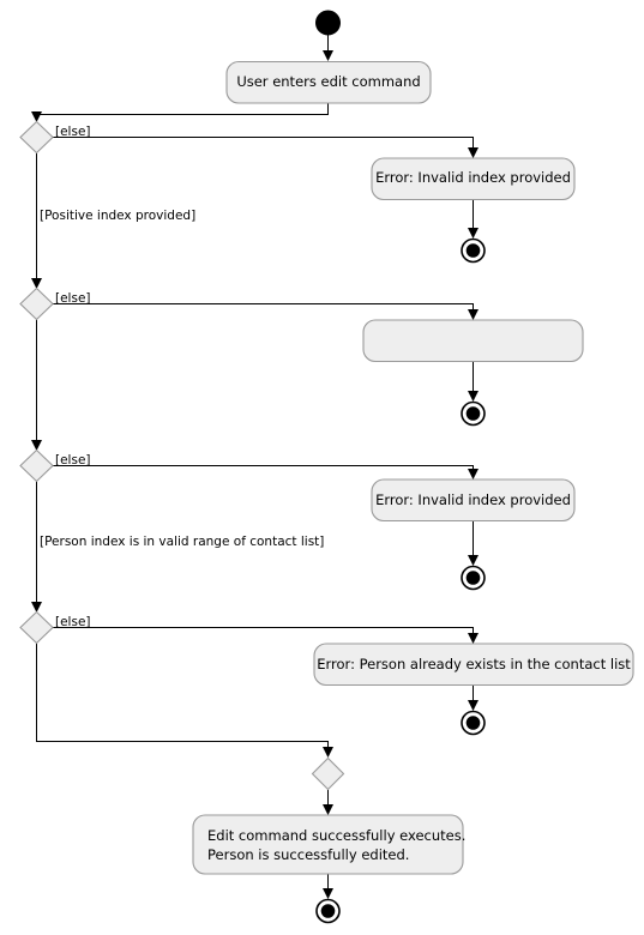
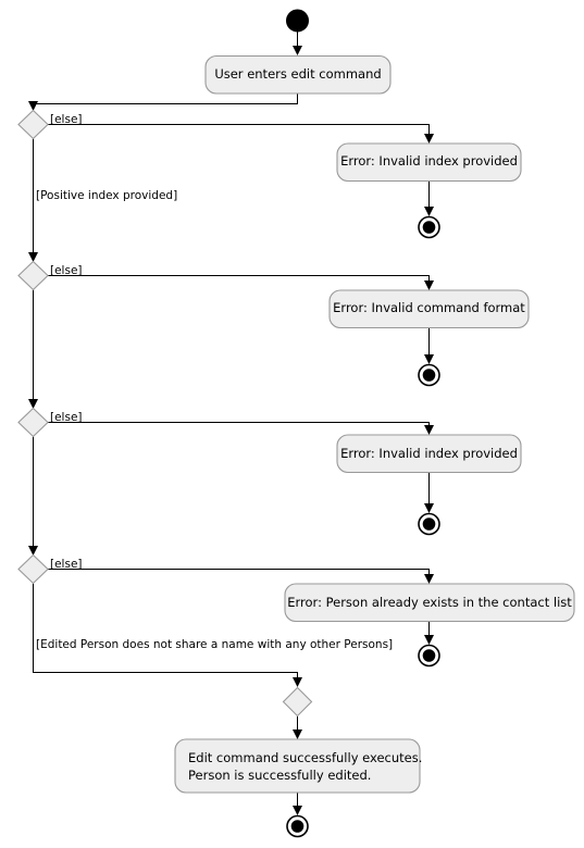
  User enters edit command
  [else]
  Error: Invalid index provided
  [Positive index provided]
  [else]
+ Error: Invalid command format
  [else]
  Error: Invalid index provided
- [Person index is in valid range of contact list]
  [else]
  Error: Person already exists in the contact list
+ [Edited Person does not share a name with any other Persons]
  Edit command successfully executes.
  Person is successfully edited.
